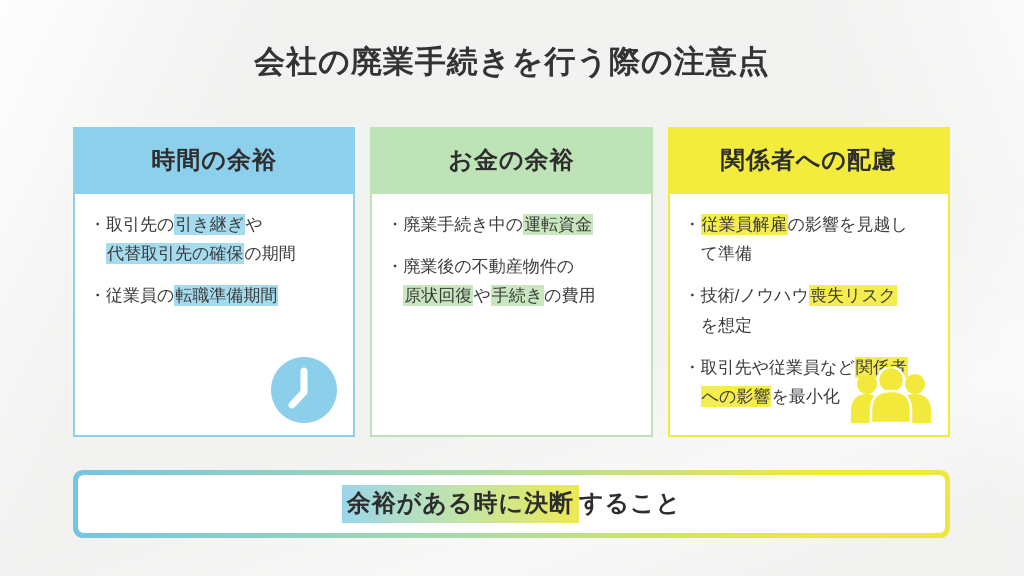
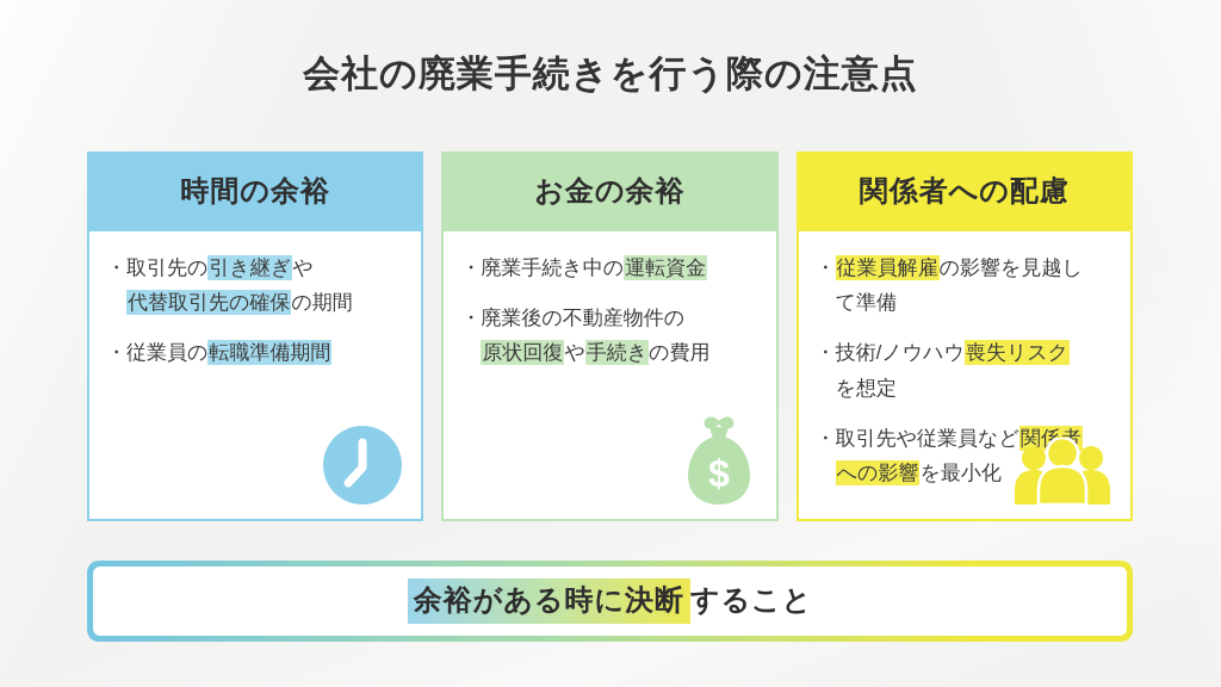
  会社の廃業手続きを行う際の注意点
  時間の余裕
  ・
  取引先の引き継ぎや
  代替取引先の確保の期間
  ・
  従業員の転職準備期間
  お金の余裕
  ・
  廃業手続き中の運転資金
  ・
  廃業後の不動産物件の
  原状回復や手続きの費用
+ $
  関係者への配慮
  ・
  従業員解雇の影響を見越し
  て準備
  ・
  技術/ノウハウ喪失リスク
  を想定
  ・
  取引先や従業員など関係者
  への影響を最小化
  余裕がある時に決断
  すること
